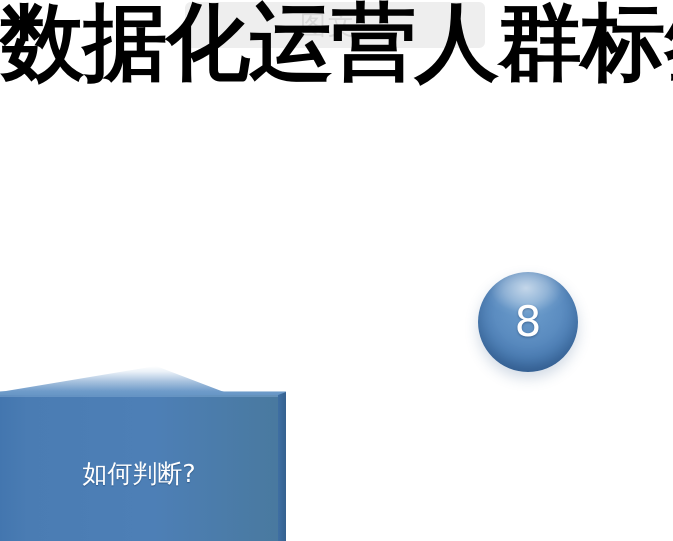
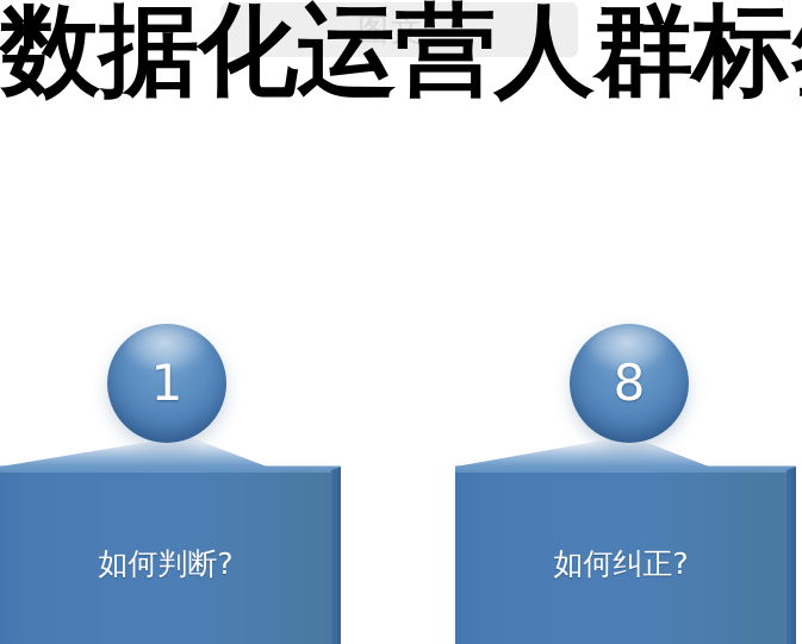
  图文
  数据化运营人群标
  如何判断?
+ 1
+ 如何纠正?
  8
